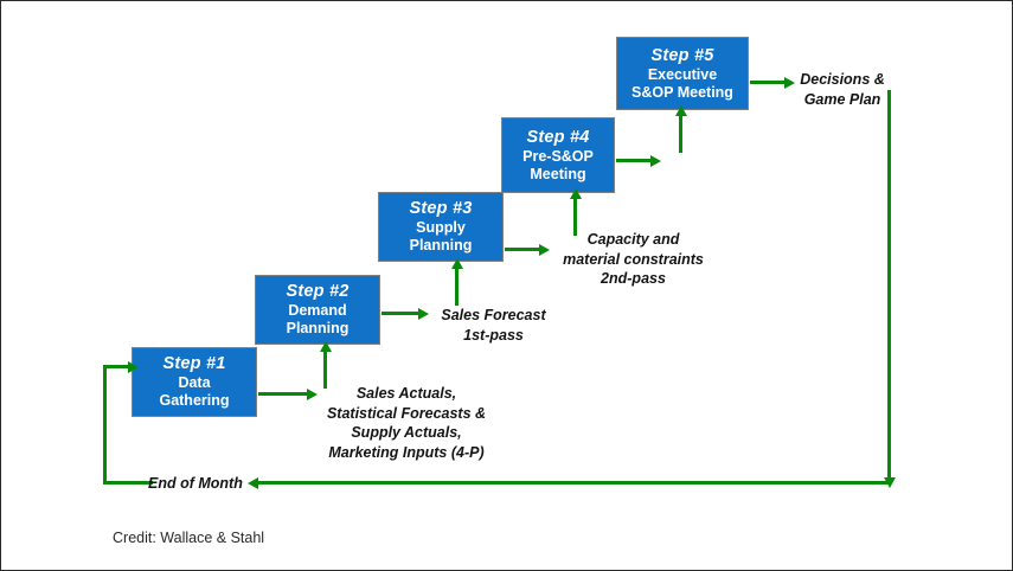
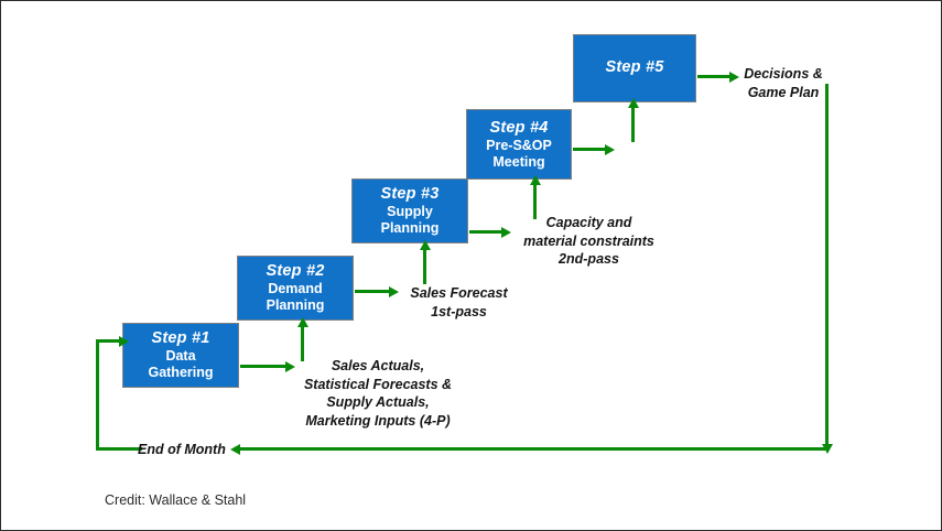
  Step #1
  Data
  Gathering
  Step #2
  Demand
  Planning
  Step #3
  Supply
  Planning
  Step #4
  Pre-S&OP
  Meeting
  Step #5
- Executive
- S&OP Meeting
  Sales Actuals,
  Statistical Forecasts &
  Supply Actuals,
  Marketing Inputs (4-P)
  Sales Forecast
  1st-pass
  Capacity and
  material constraints
  2nd-pass
  Decisions &
  Game Plan
  End of Month
  Credit: Wallace & Stahl
